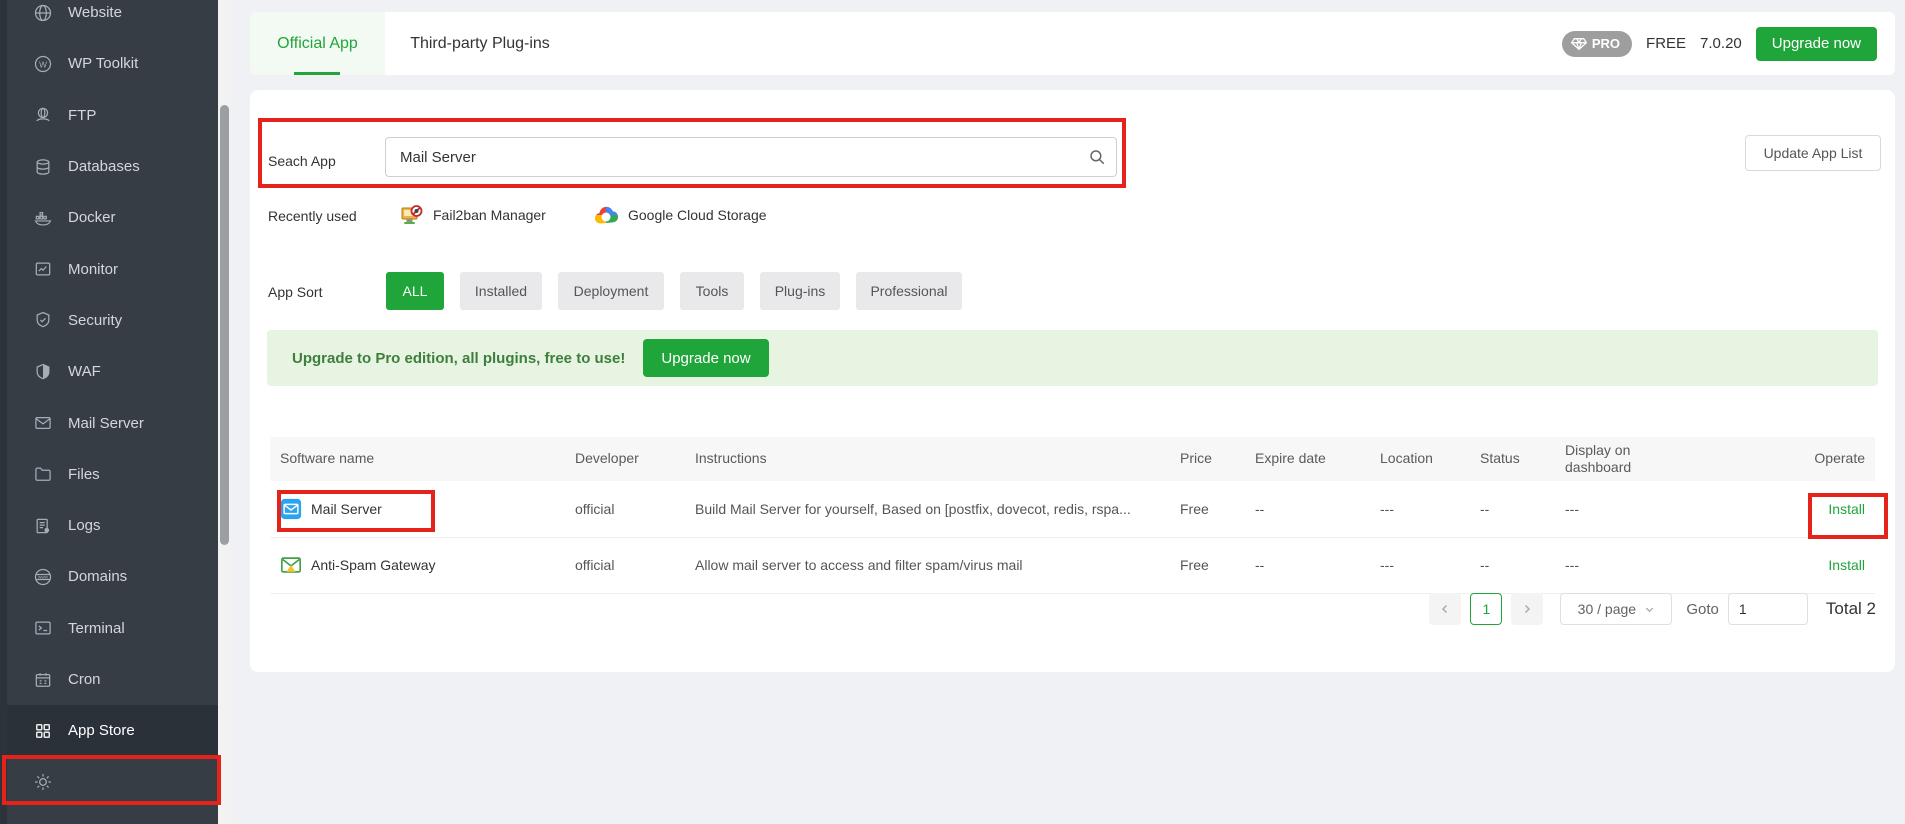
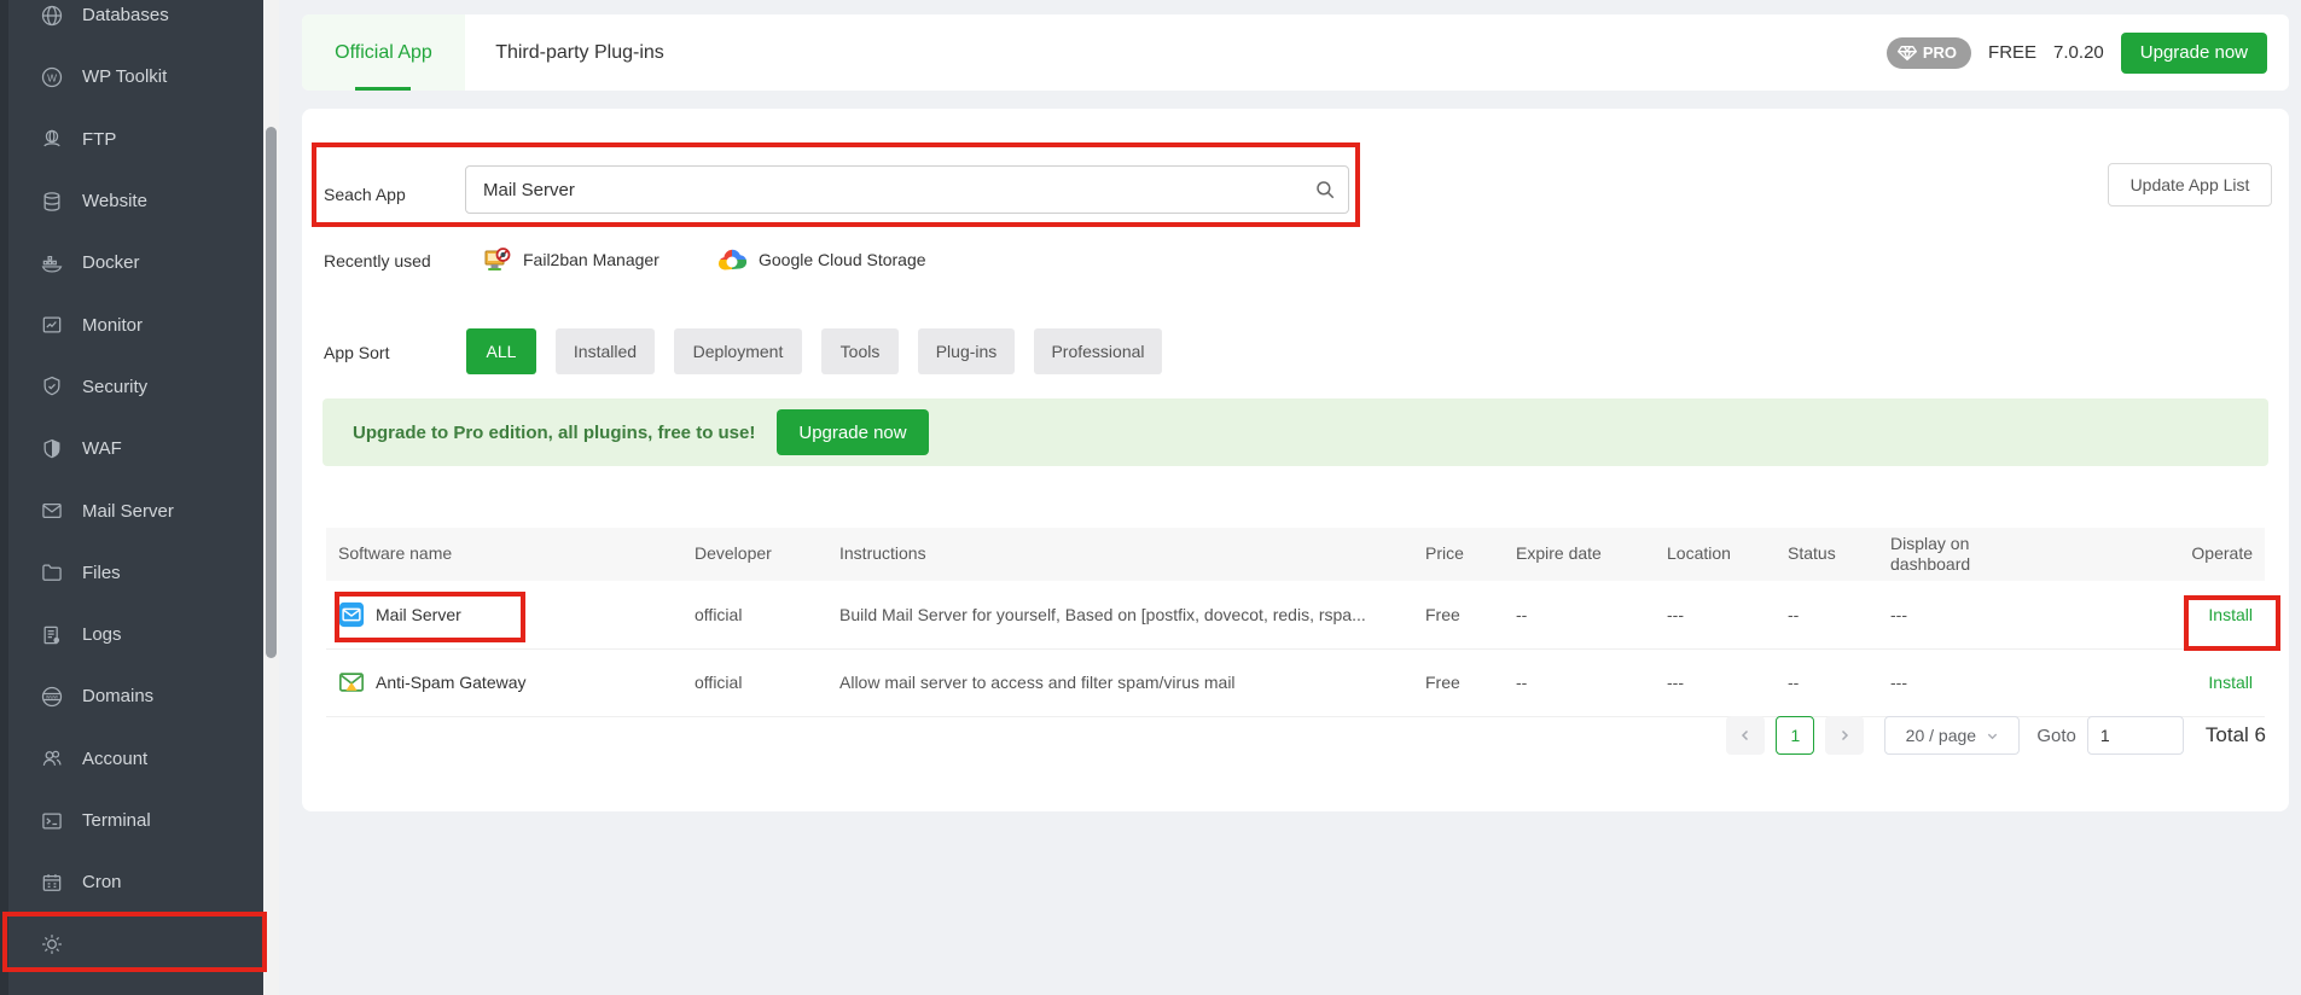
- Website
+ Databases
  W
  WP Toolkit
  FTP
- Databases
+ Website
  Docker
  Monitor
  Security
  WAF
  Mail Server
  Files
  Logs
  Domains
+ Account
  Terminal
  Cron
- App Store
  Official App
  Third-party Plug-ins
  PRO
  FREE
  7.0.20
  Upgrade now
  Seach App
  Mail Server
  Update App List
  Recently used
  Fail2ban Manager
  Google Cloud Storage
  App Sort
  ALL
  Installed
  Deployment
  Tools
  Plug-ins
  Professional
  Upgrade to Pro edition, all plugins, free to use!
  Upgrade now
  Software name	Developer	Instructions	Price	Expire date	Location	Status	Display on dashboard	Operate
  Mail Server	official	Build Mail Server for yourself, Based on [postfix, dovecot, redis, rspa...	Free	--	---	--	---	Install
  Anti-Spam Gateway	official	Allow mail server to access and filter spam/virus mail	Free	--	---	--	---	Install
  1
- 30 / page
+ 20 / page
  Goto
  1
- Total 2
+ Total 6
